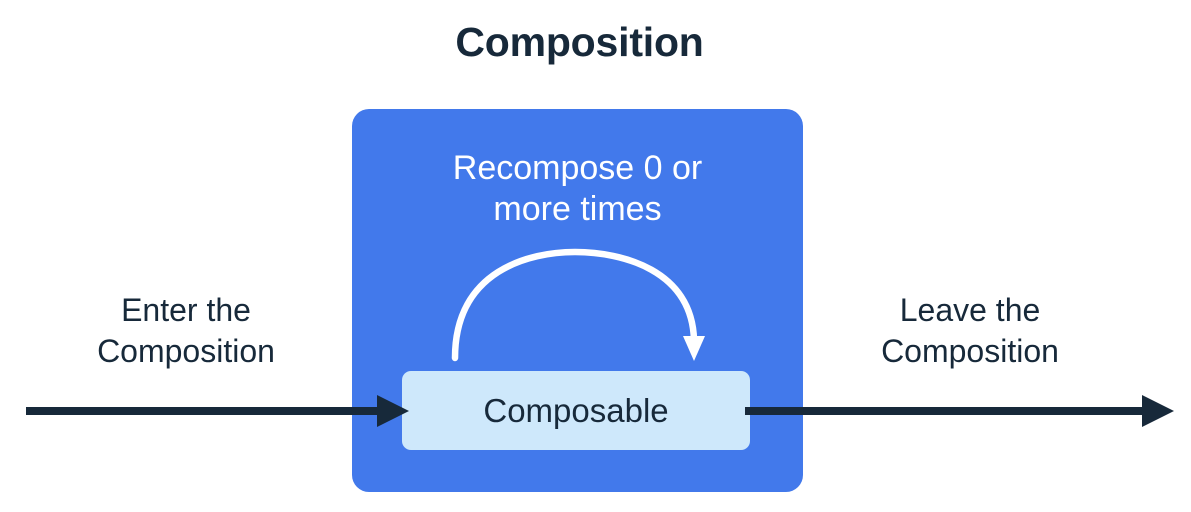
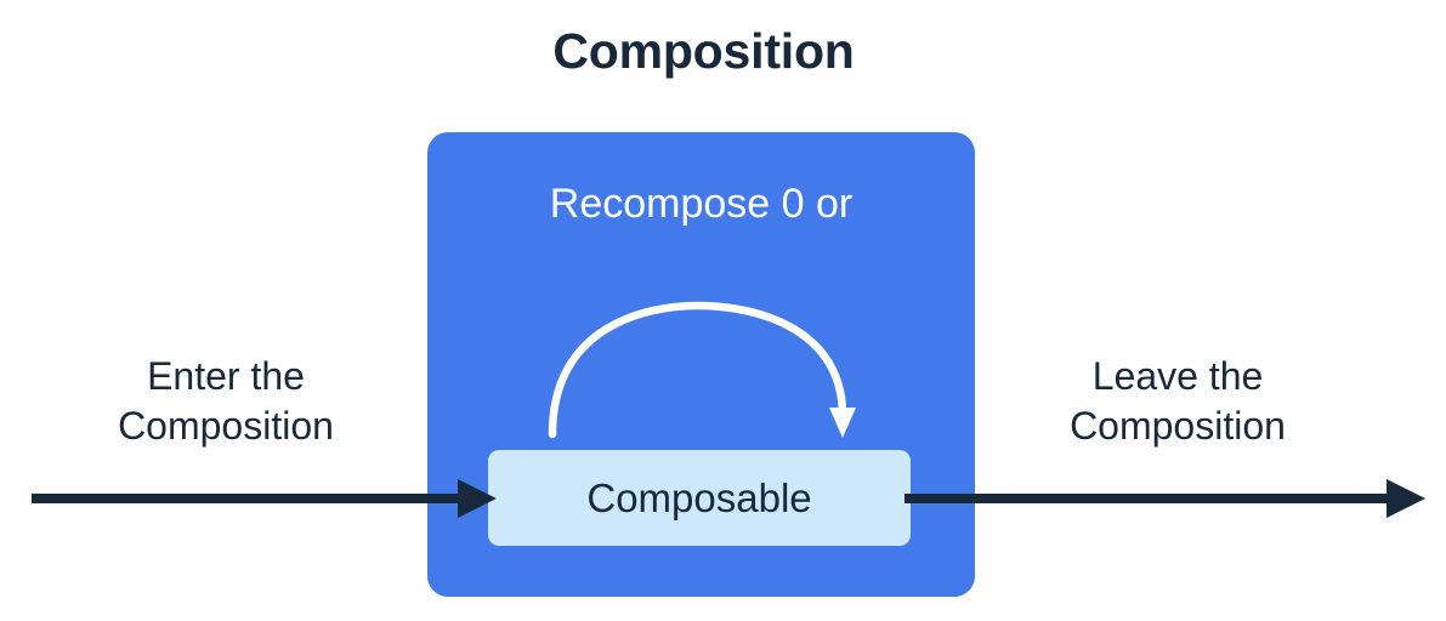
  Composition
  Recompose 0 or
- more times
  Composable
  Enter the
  Composition
  Leave the
  Composition
